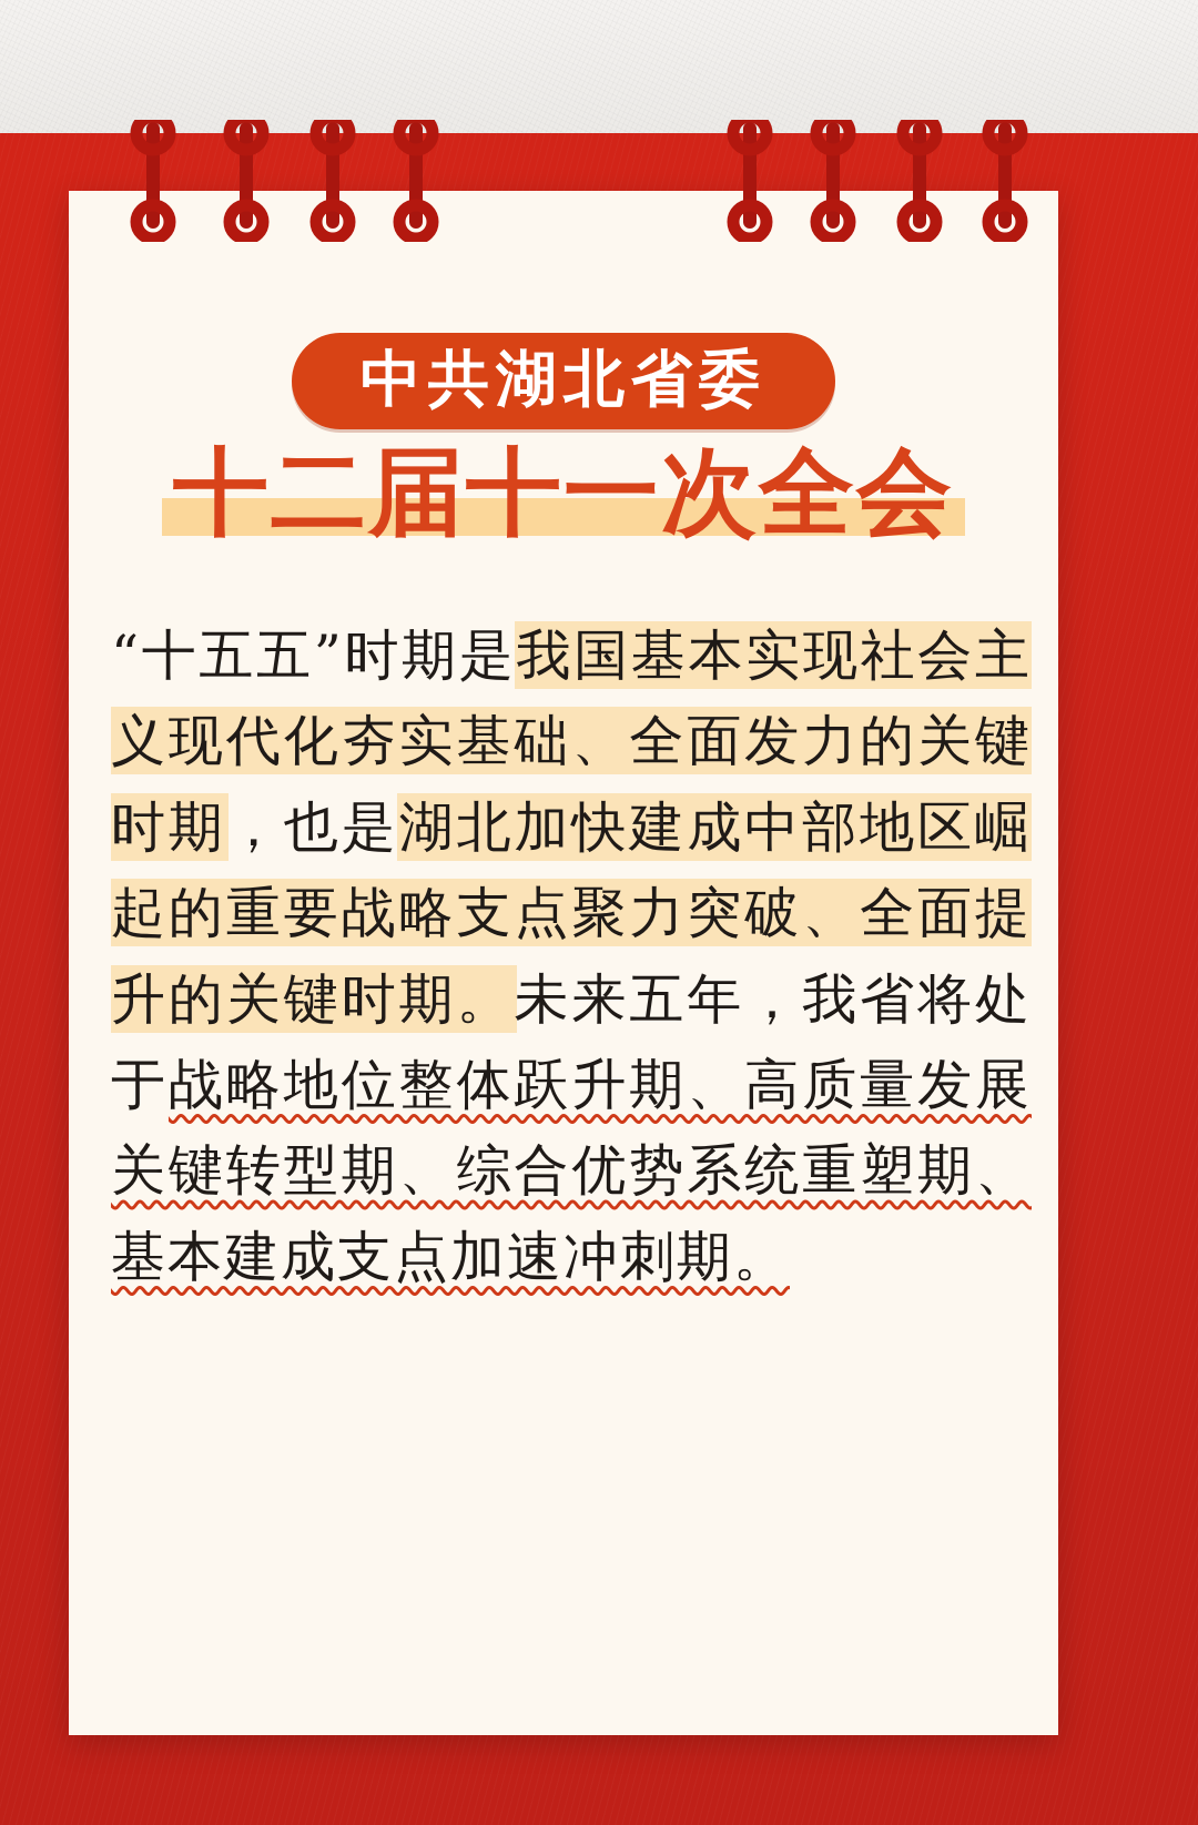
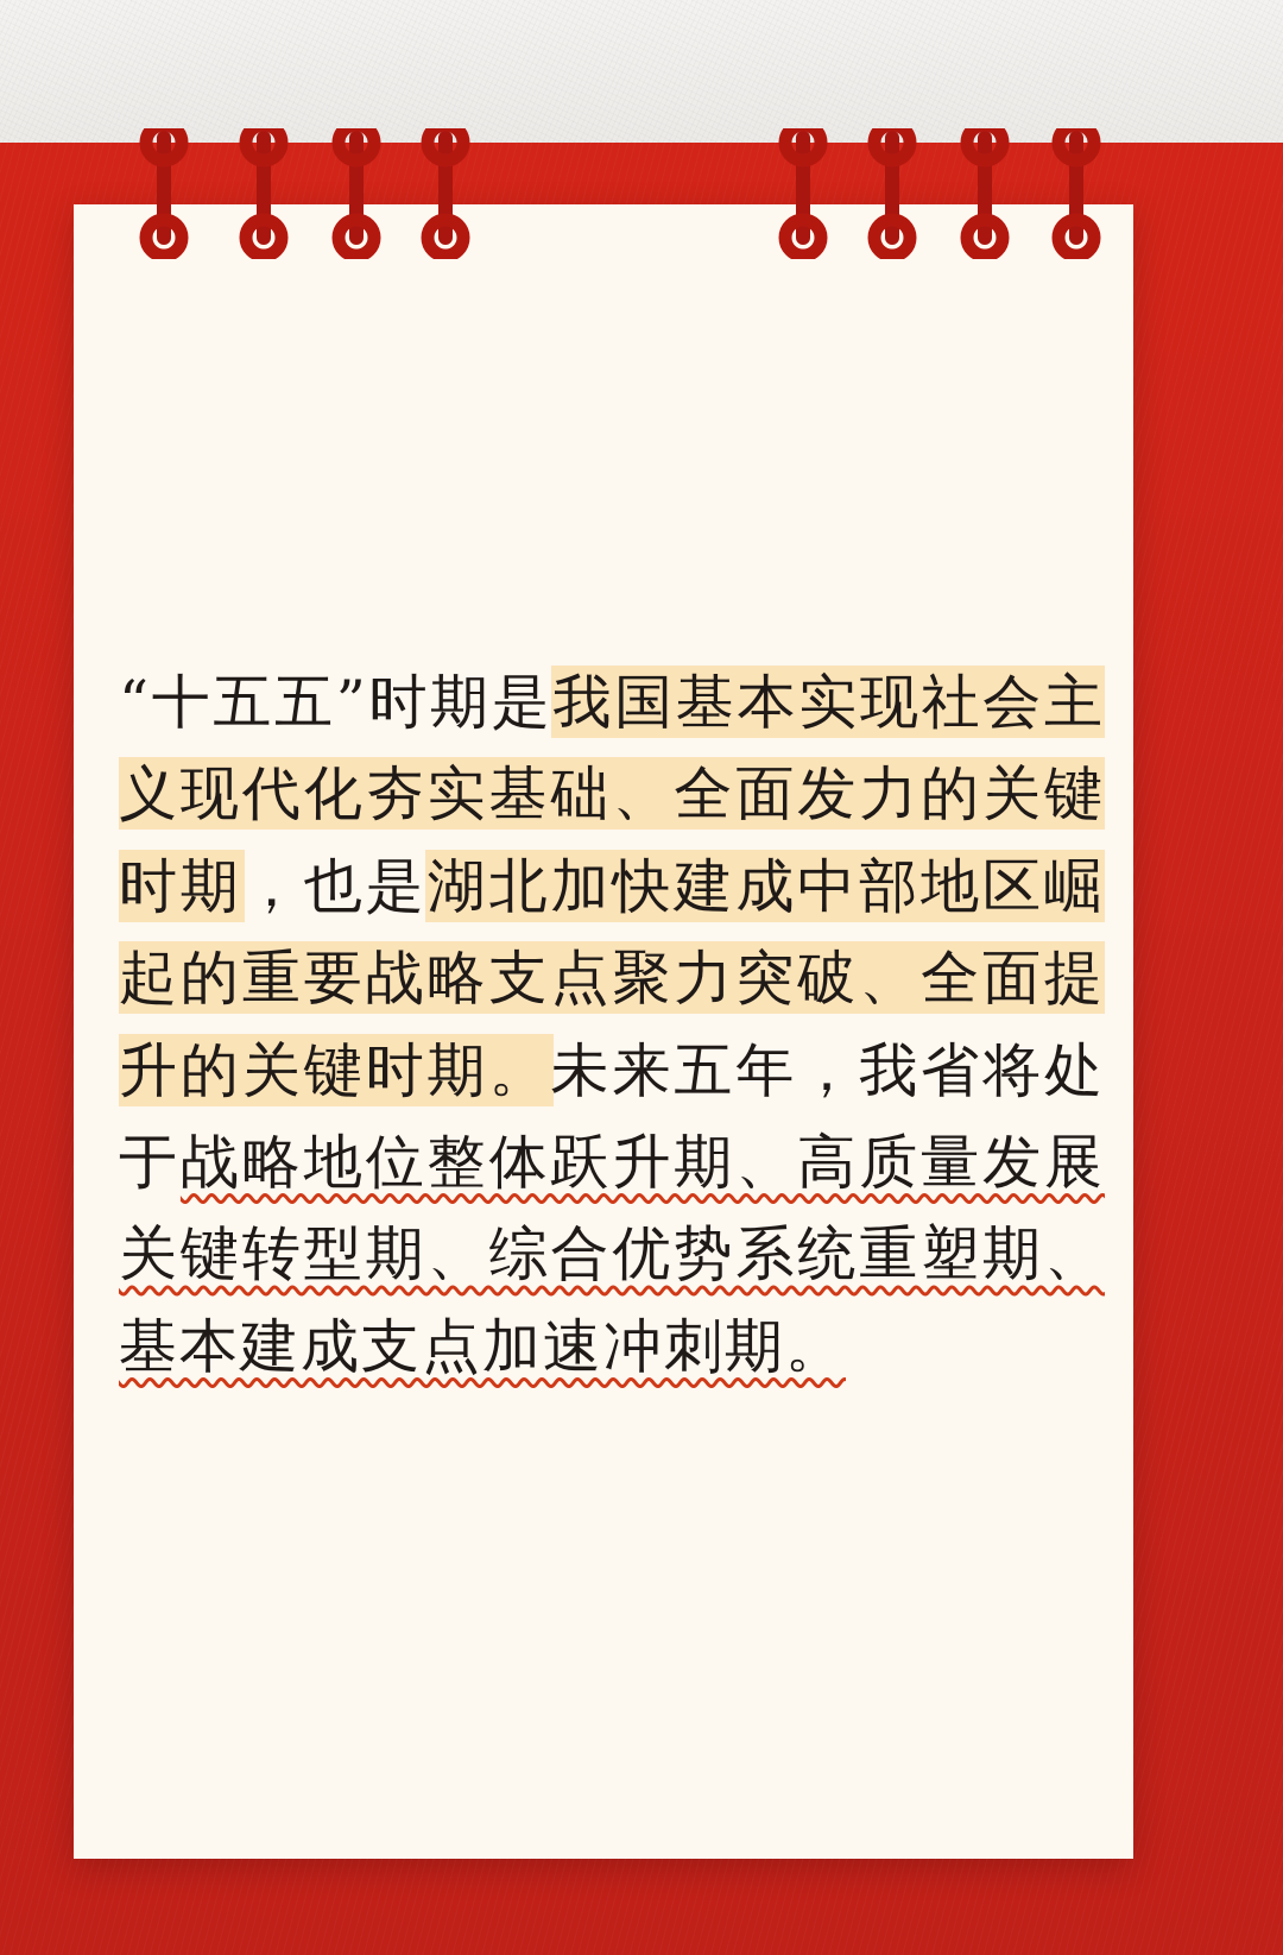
- 中共湖北省委 十二届十一次全会
  “十五五”时期是我国基本实现社会主义现代化夯实基础、全面发力的关键时期，也是湖北加快建成中部地区崛起的重要战略支点聚力突破、全面提升的关键时期。未来五年，我省将处于战略地位整体跃升期、高质量发展关键转型期、综合优势系统重塑期、基本建成支点加速冲刺期。
